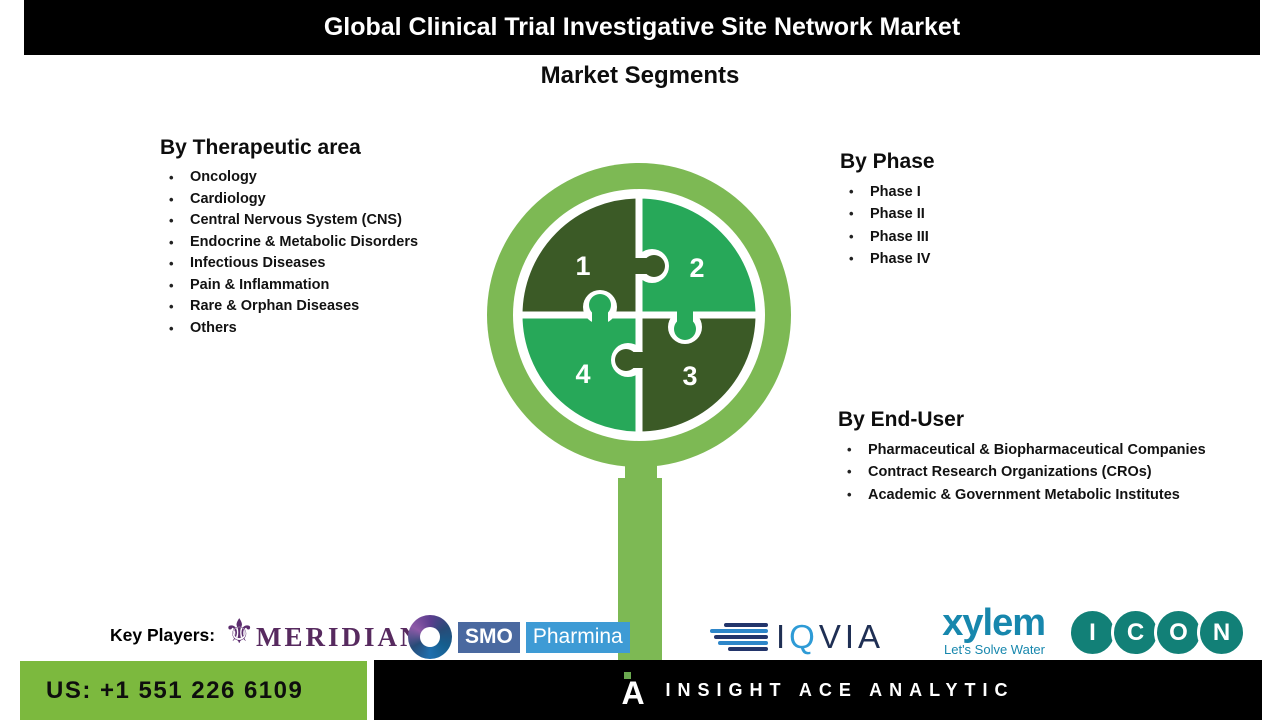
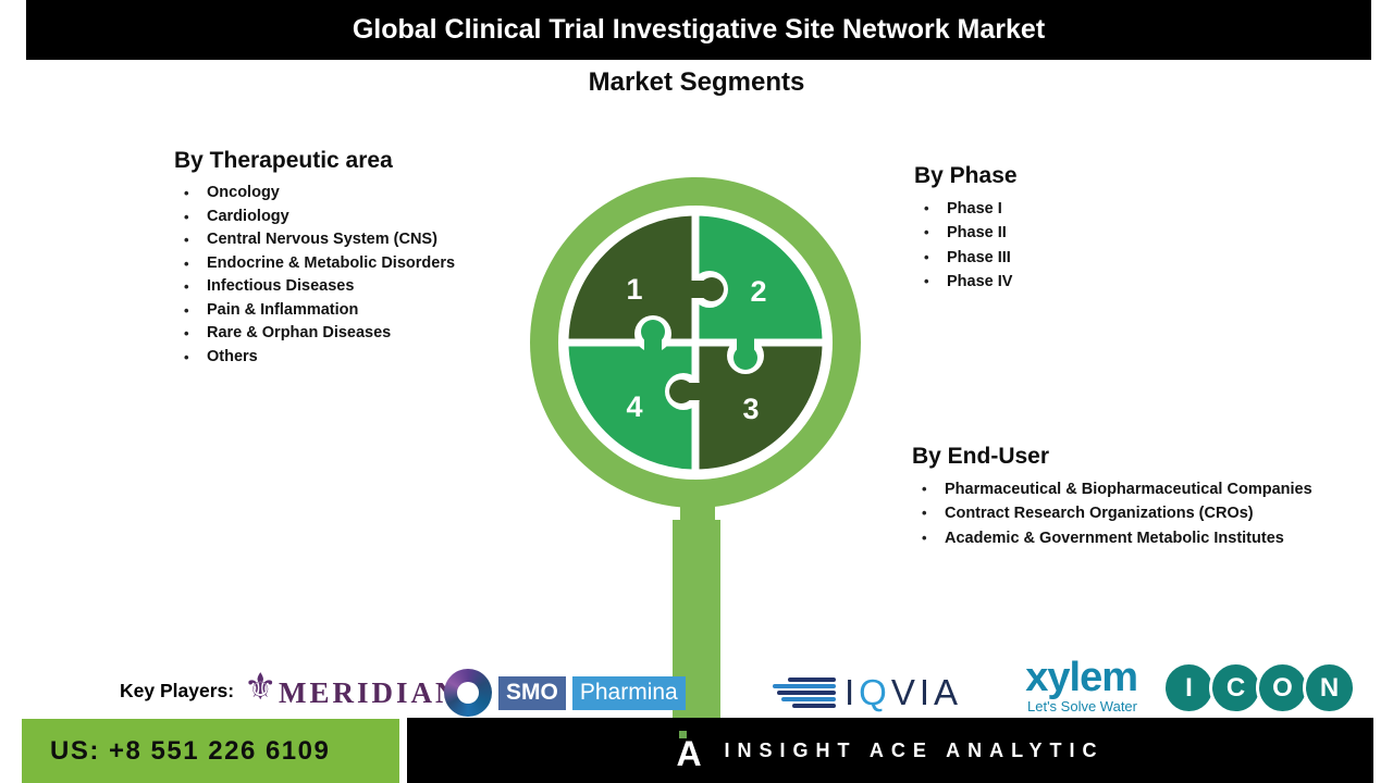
  Global Clinical Trial Investigative Site Network Market
  Market Segments
  By Therapeutic area
  Oncology
  Cardiology
  Central Nervous System (CNS)
  Endocrine & Metabolic Disorders
  Infectious Diseases
  Pain & Inflammation
  Rare & Orphan Diseases
  Others
  By Phase
  Phase I
  Phase II
  Phase III
  Phase IV
  By End-User
  Pharmaceutical & Biopharmaceutical Companies
  Contract Research Organizations (CROs)
  Academic & Government Metabolic Institutes
  1
  2
  3
  4
  Key Players:
  ⚜
  MERIDIA
  SMO
  Pharmina
  IQVIA
  xylem
  Let's Solve Water
  I
  C
  O
  N
- US: +1 551 226 6109
+ US: +8 551 226 6109
  A
  INSIGHT ACE ANALYTIC
